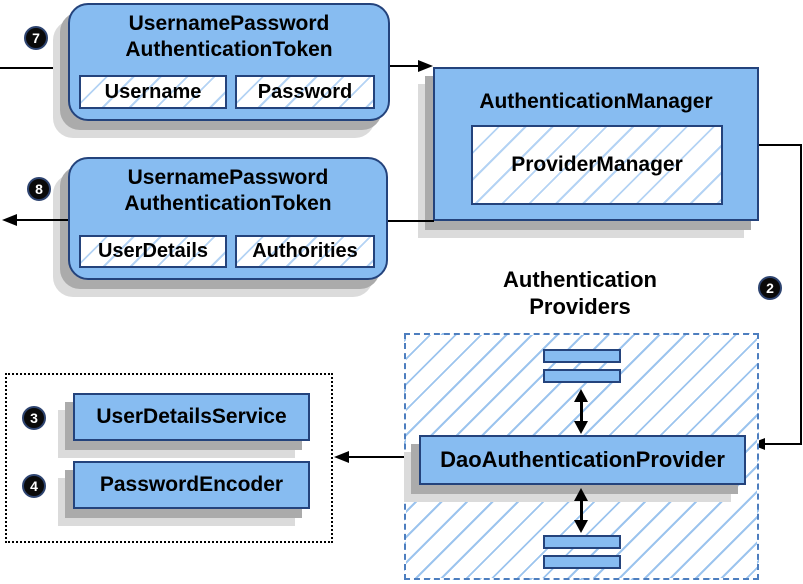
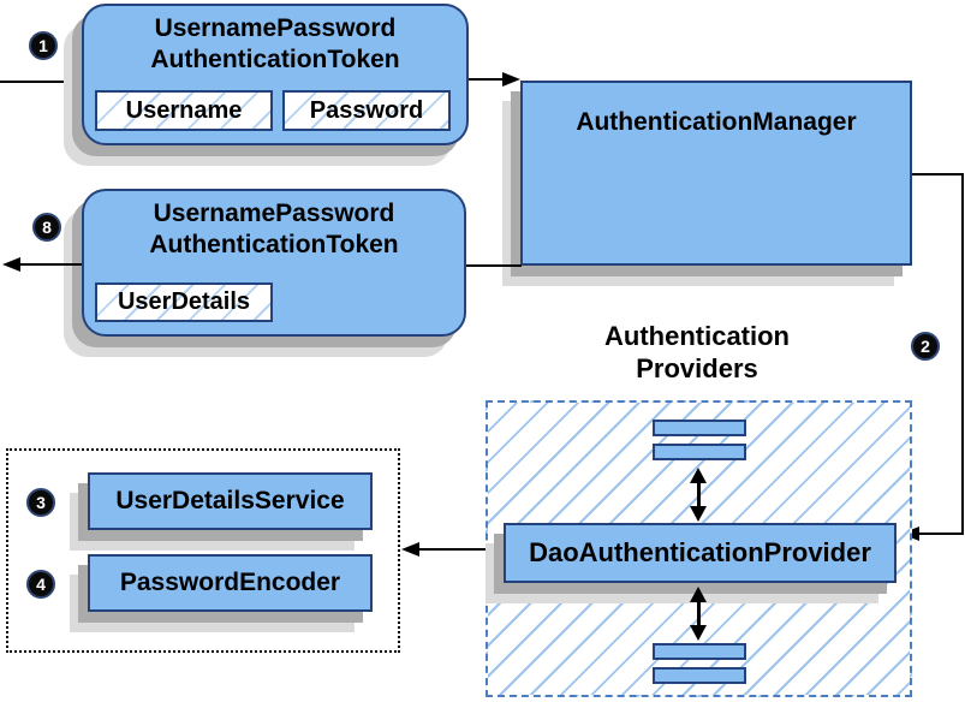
- 7
+ 1
  UsernamePassword
  AuthenticationToken
  Username
  Password
  AuthenticationManager
- ProviderManager
  2
  UsernamePassword
  AuthenticationToken
  UserDetails
- Authorities
  8
  Authentication
  Providers
  DaoAuthenticationProvider
  UserDetailsService
  3
  PasswordEncoder
  4
